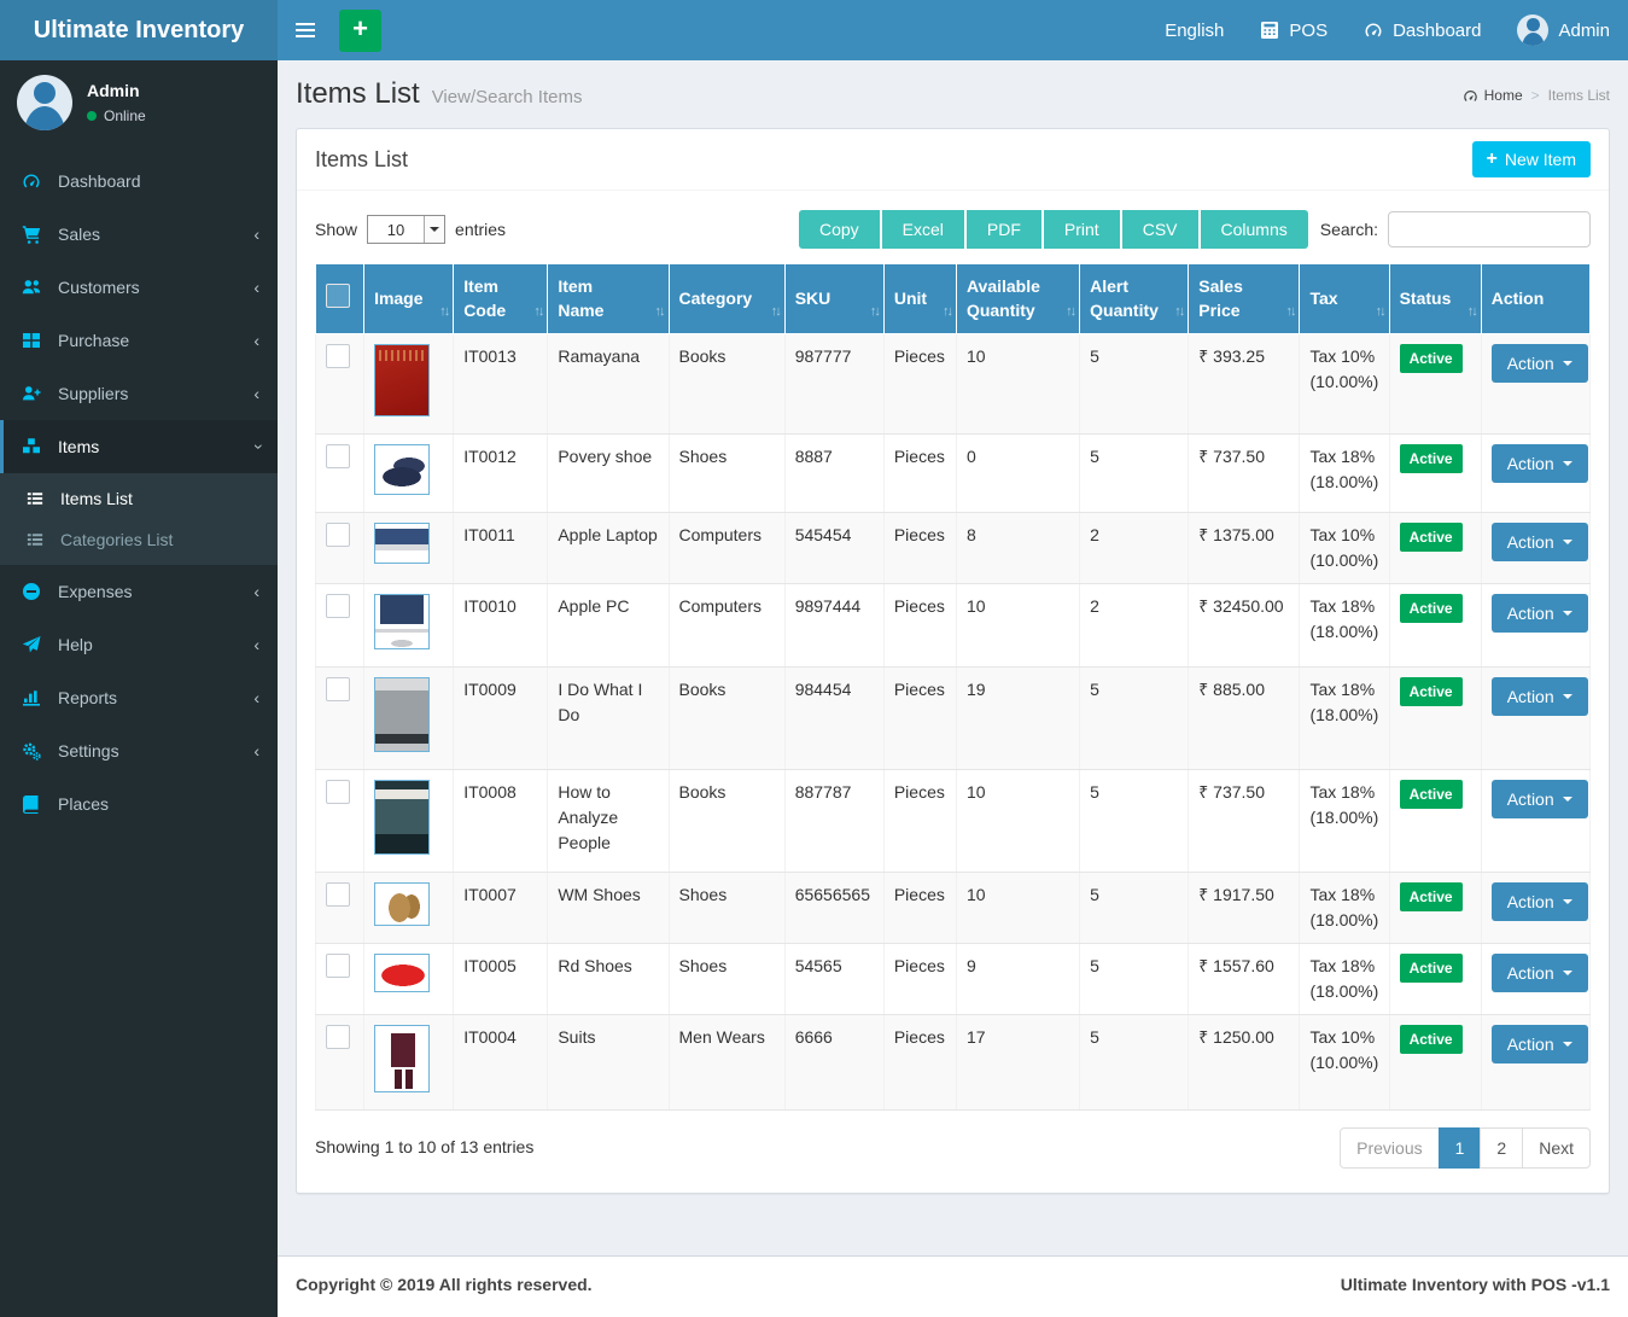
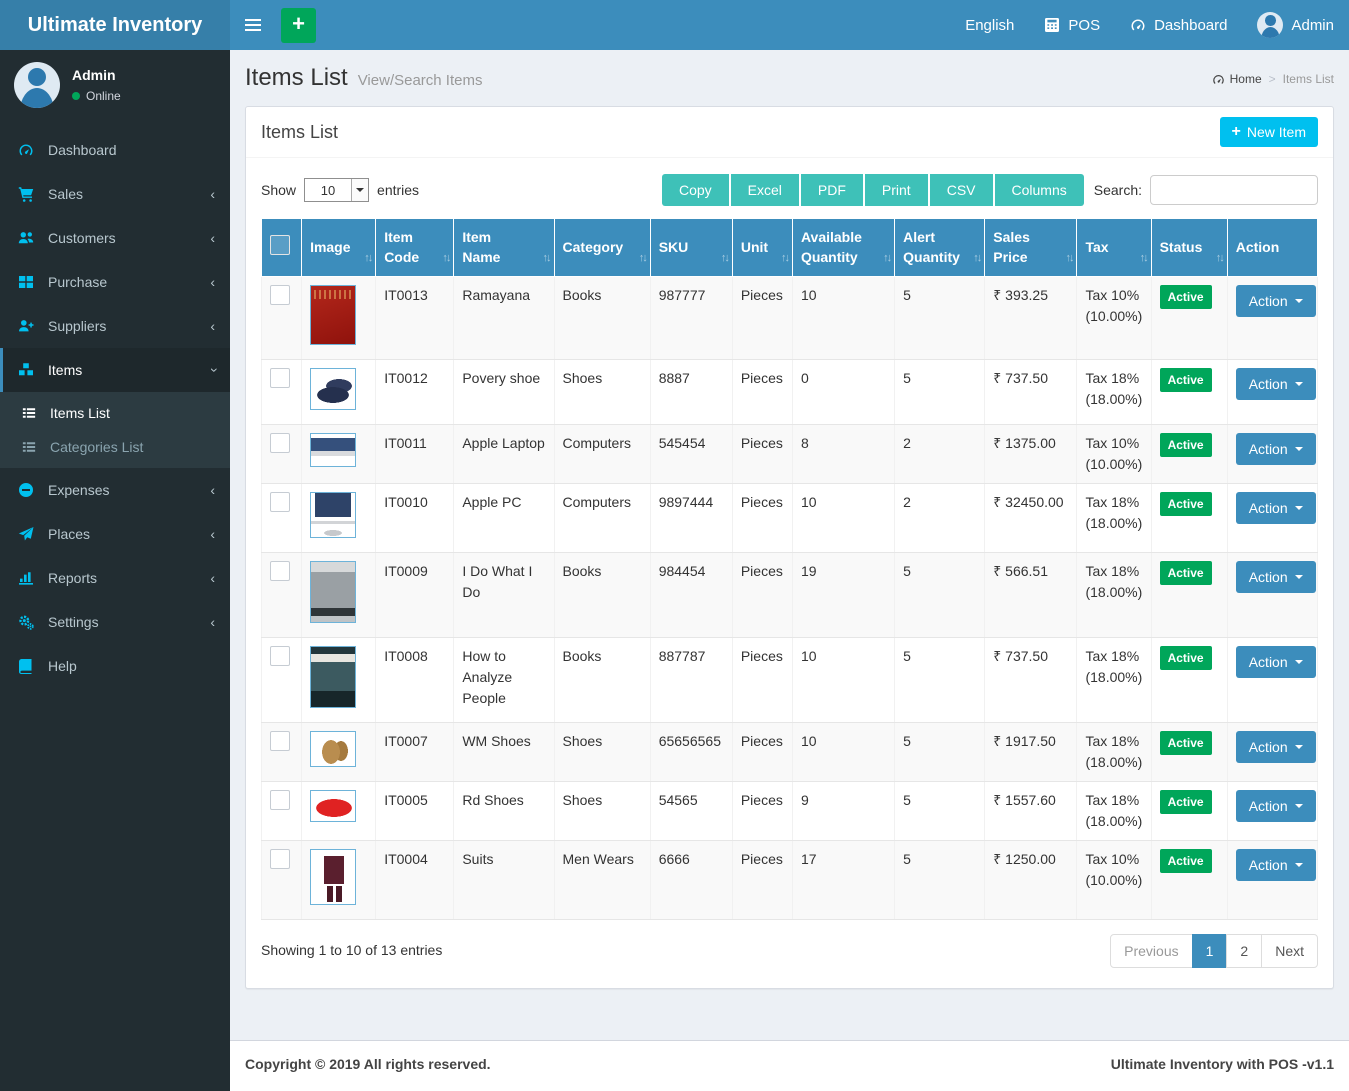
  Ultimate Inventory
  +
  English
  POS
  Dashboard
  Admin
  Admin
  Online
  Dashboard
  Sales
  ‹
  Customers
  ‹
  Purchase
  ‹
  Suppliers
  ‹
  Items
  Items List
  Categories List
  Expenses
  ‹
- Help
+ Places
  ‹
  Reports
  ‹
  Settings
  ‹
- Places
+ Help
  Items List
  View/Search Items
  Home
  >
  Items List
  Items List
  +
  New Item
  Show
  10
  entries
  Copy
  Excel
  PDF
  Print
  CSV
  Columns
  Search:
  	Image↑↓	Item Code ↑↓	Item Name ↑↓	Category↑↓	SKU↑↓	Unit↑↓	Available Quantity ↑↓	Alert Quantity ↑↓	Sales Price ↑↓	Tax↑↓	Status↑↓	Action
  		IT0013	Ramayana	Books	987777	Pieces	10	5	₹ 393.25	Tax 10%(10.00%)	Active	Action
  		IT0012	Povery shoe	Shoes	8887	Pieces	0	5	₹ 737.50	Tax 18%(18.00%)	Active	Action
  		IT0011	Apple Laptop	Computers	545454	Pieces	8	2	₹ 1375.00	Tax 10%(10.00%)	Active	Action
  		IT0010	Apple PC	Computers	9897444	Pieces	10	2	₹ 32450.00	Tax 18%(18.00%)	Active	Action
- 		IT0009	I Do What I Do	Books	984454	Pieces	19	5	₹ 885.00	Tax 18%(18.00%)	Active	Action
+ 		IT0009	I Do What I Do	Books	984454	Pieces	19	5	₹ 566.51	Tax 18%(18.00%)	Active	Action
  		IT0008	How to Analyze People	Books	887787	Pieces	10	5	₹ 737.50	Tax 18%(18.00%)	Active	Action
  		IT0007	WM Shoes	Shoes	65656565	Pieces	10	5	₹ 1917.50	Tax 18%(18.00%)	Active	Action
  		IT0005	Rd Shoes	Shoes	54565	Pieces	9	5	₹ 1557.60	Tax 18%(18.00%)	Active	Action
  		IT0004	Suits	Men Wears	6666	Pieces	17	5	₹ 1250.00	Tax 10%(10.00%)	Active	Action
  Showing 1 to 10 of 13 entries
  Previous
  1
  2
  Next
  Copyright © 2019 All rights reserved.
  Ultimate Inventory with POS -v1.1
